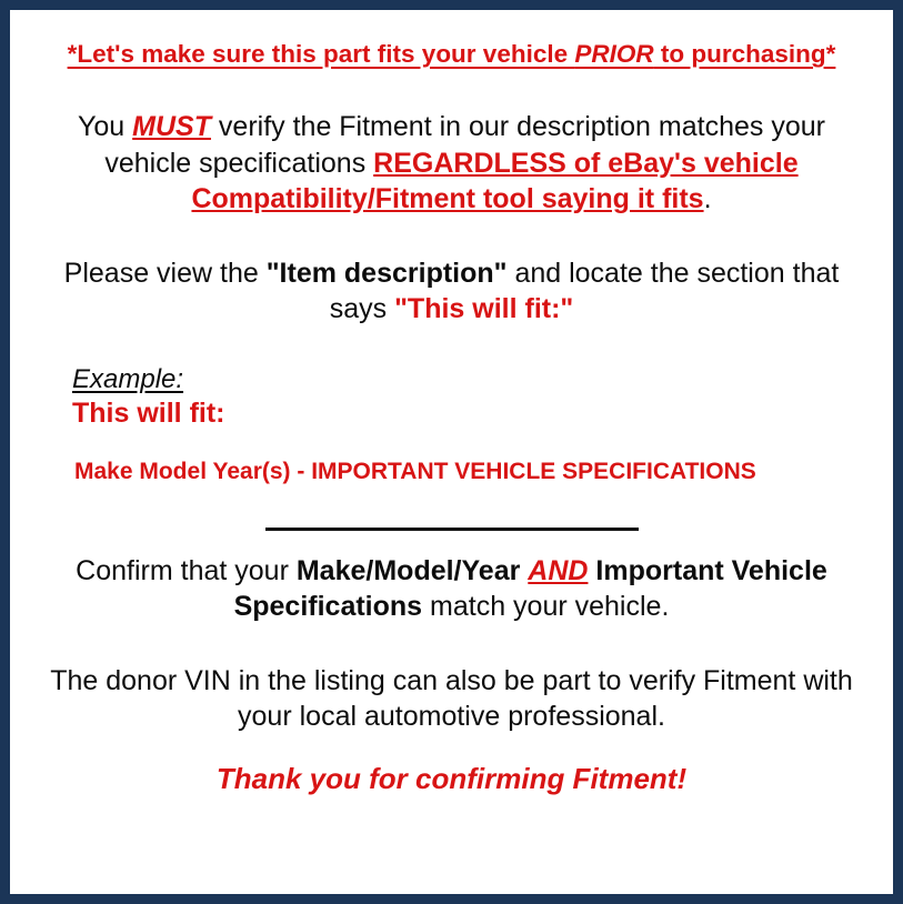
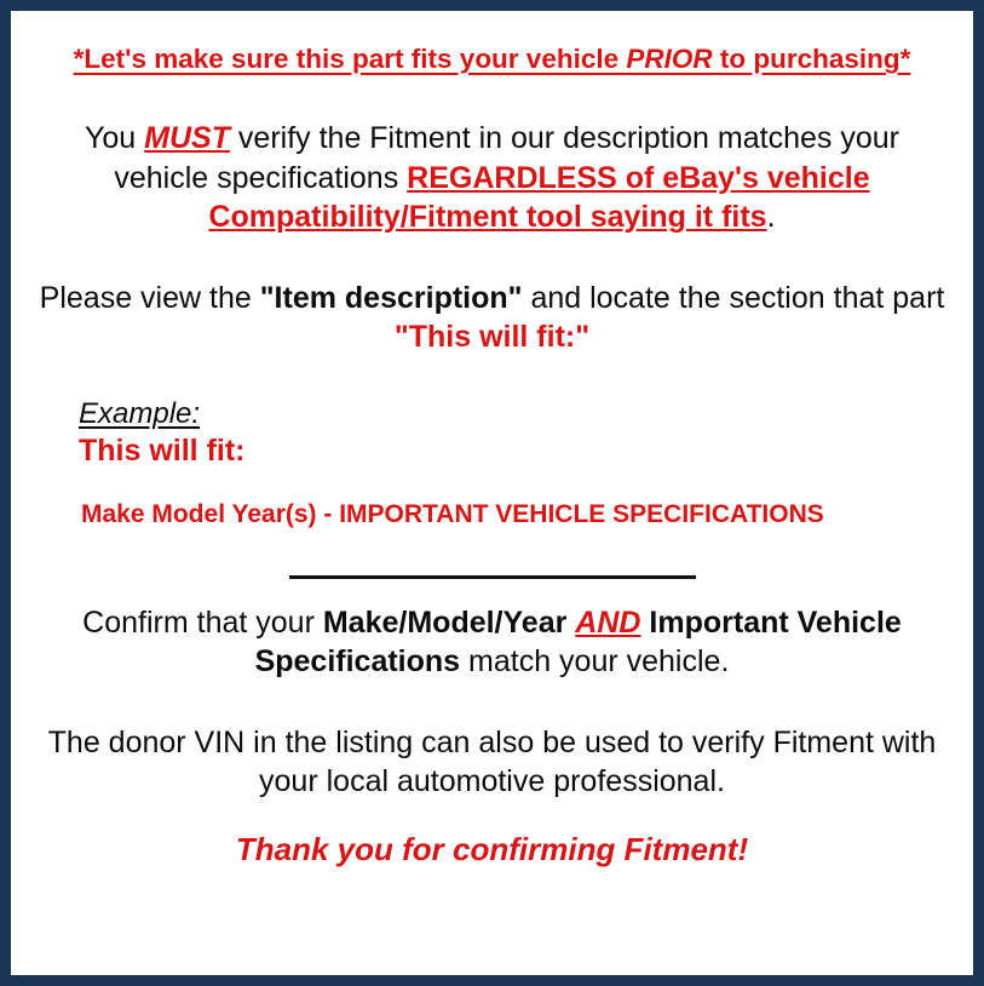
  *Let's make sure this part fits your vehicle PRIOR to purchasing*
  You MUST verify the Fitment in our description matches your vehicle specifications REGARDLESS of eBay's vehicle Compatibility/Fitment tool saying it fits.
- Please view the "Item description" and locate the section that says "This will fit:"
+ Please view the "Item description" and locate the section that part "This will fit:"
  Example:
  This will fit:
  Make Model Year(s) - IMPORTANT VEHICLE SPECIFICATIONS
  Confirm that your Make/Model/Year AND Important Vehicle Specifications match your vehicle.
- The donor VIN in the listing can also be part to verify Fitment with your local automotive professional.
+ The donor VIN in the listing can also be used to verify Fitment with your local automotive professional.
  Thank you for confirming Fitment!
